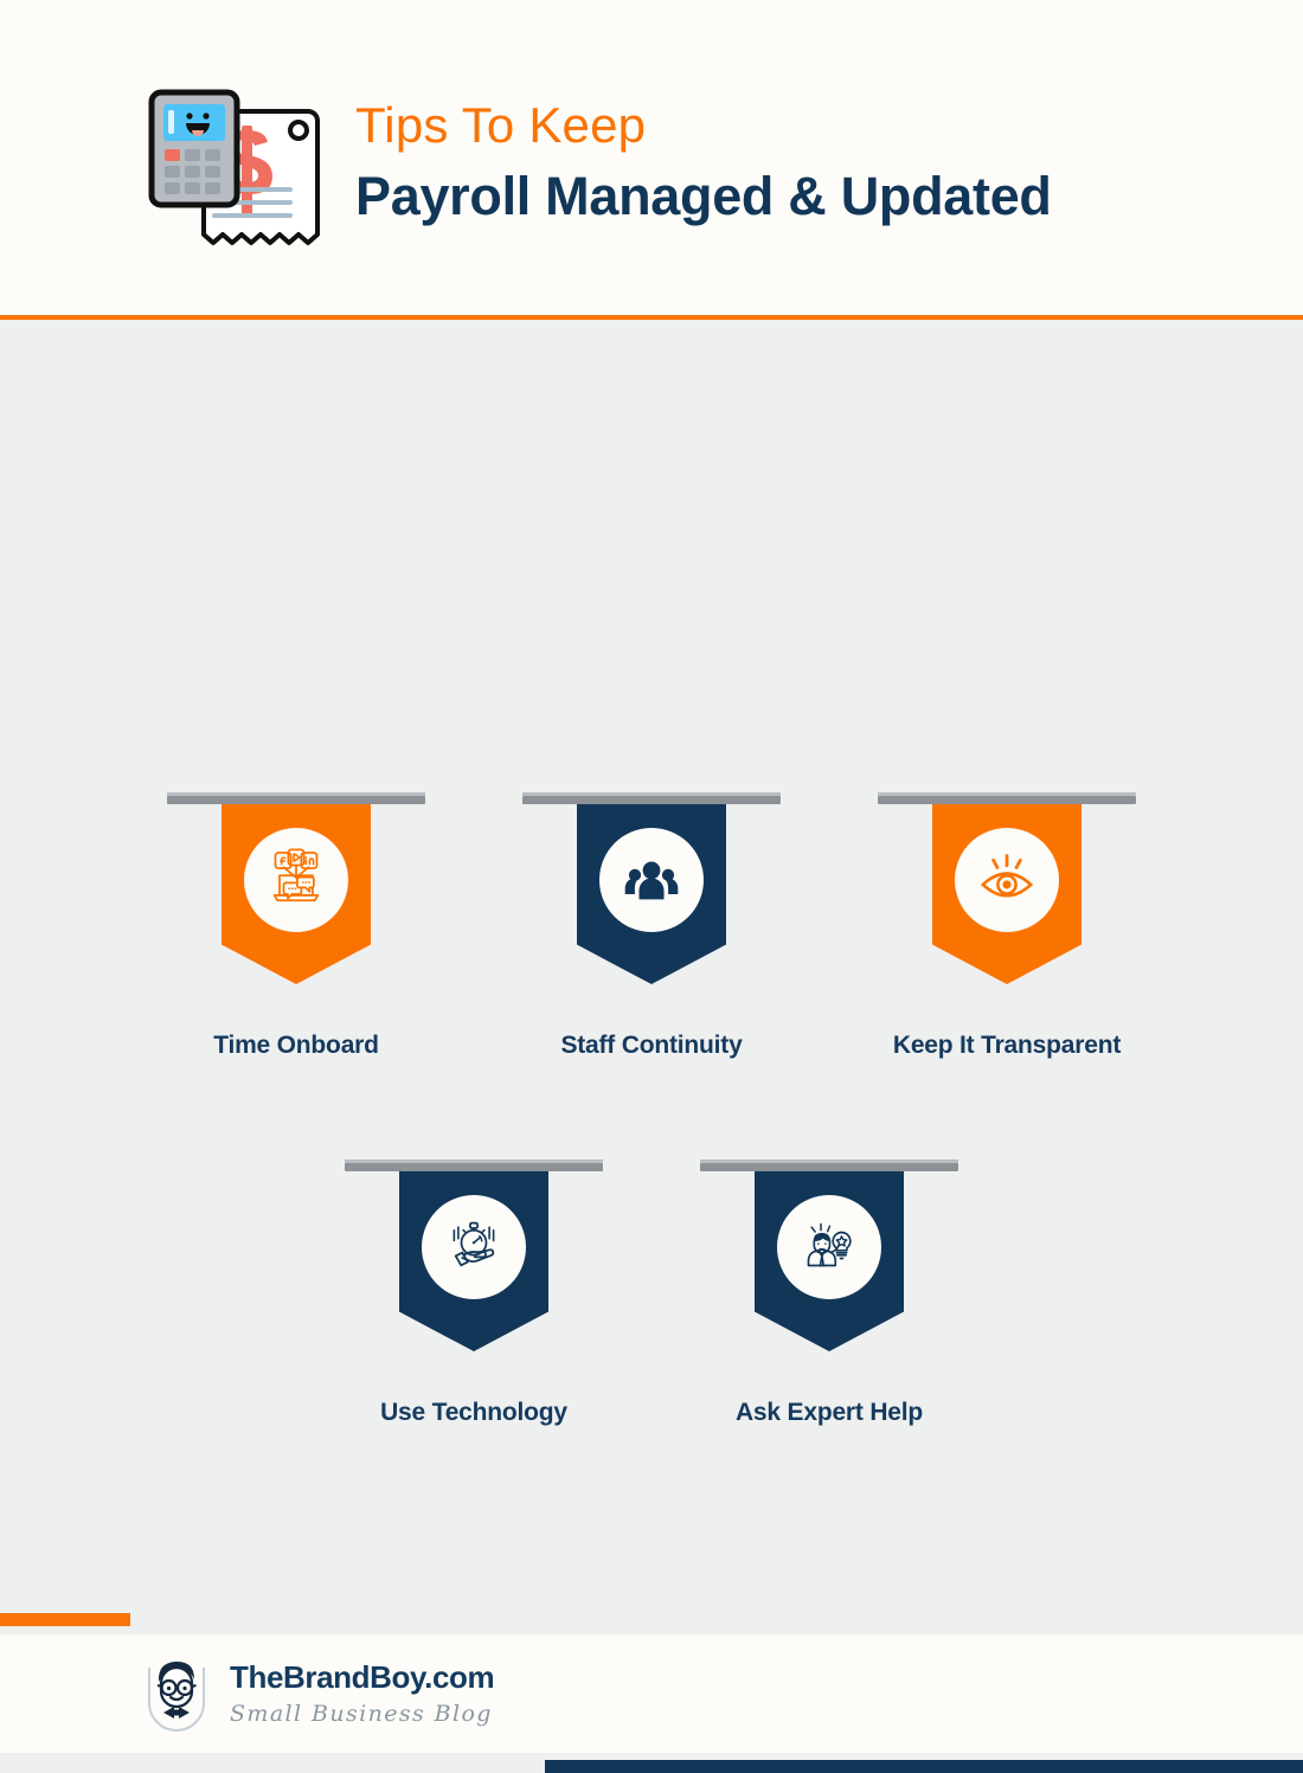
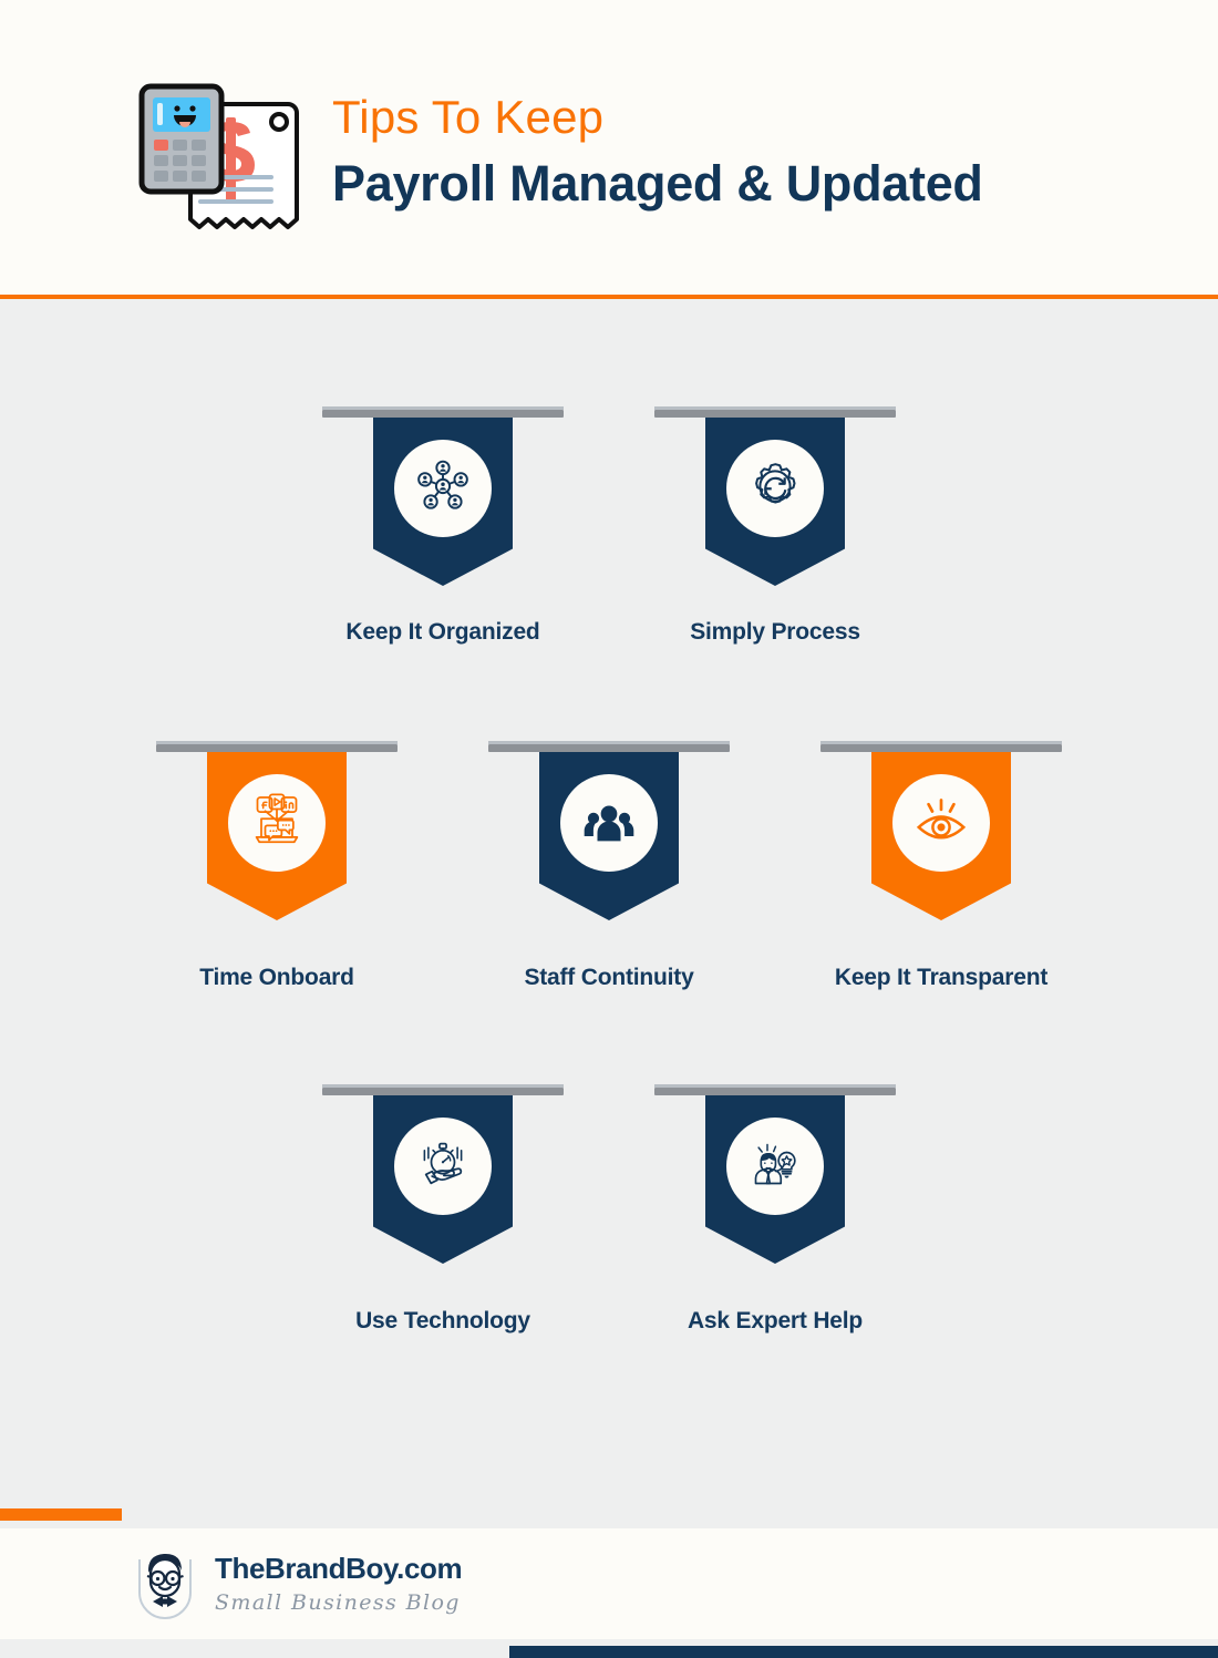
  Tips To Keep
  Payroll Managed & Updated
+ Keep It Organized
+ Simply Process
  Time Onboard
  Staff Continuity
  Keep It Transparent
  Use Technology
  Ask Expert Help
  TheBrandBoy.com
  Small Business Blog
